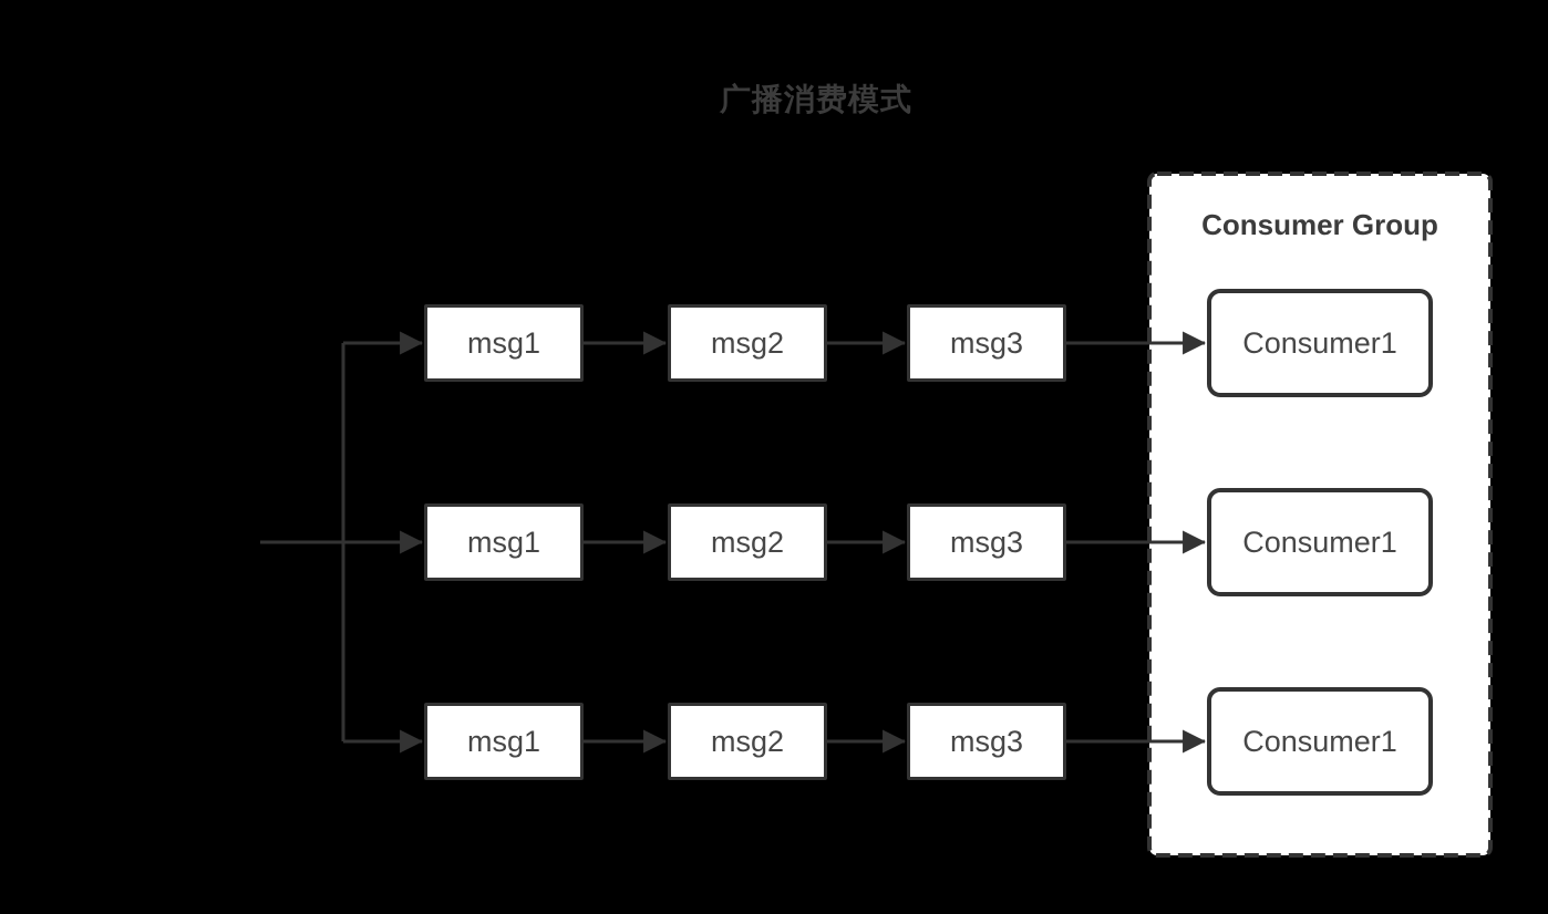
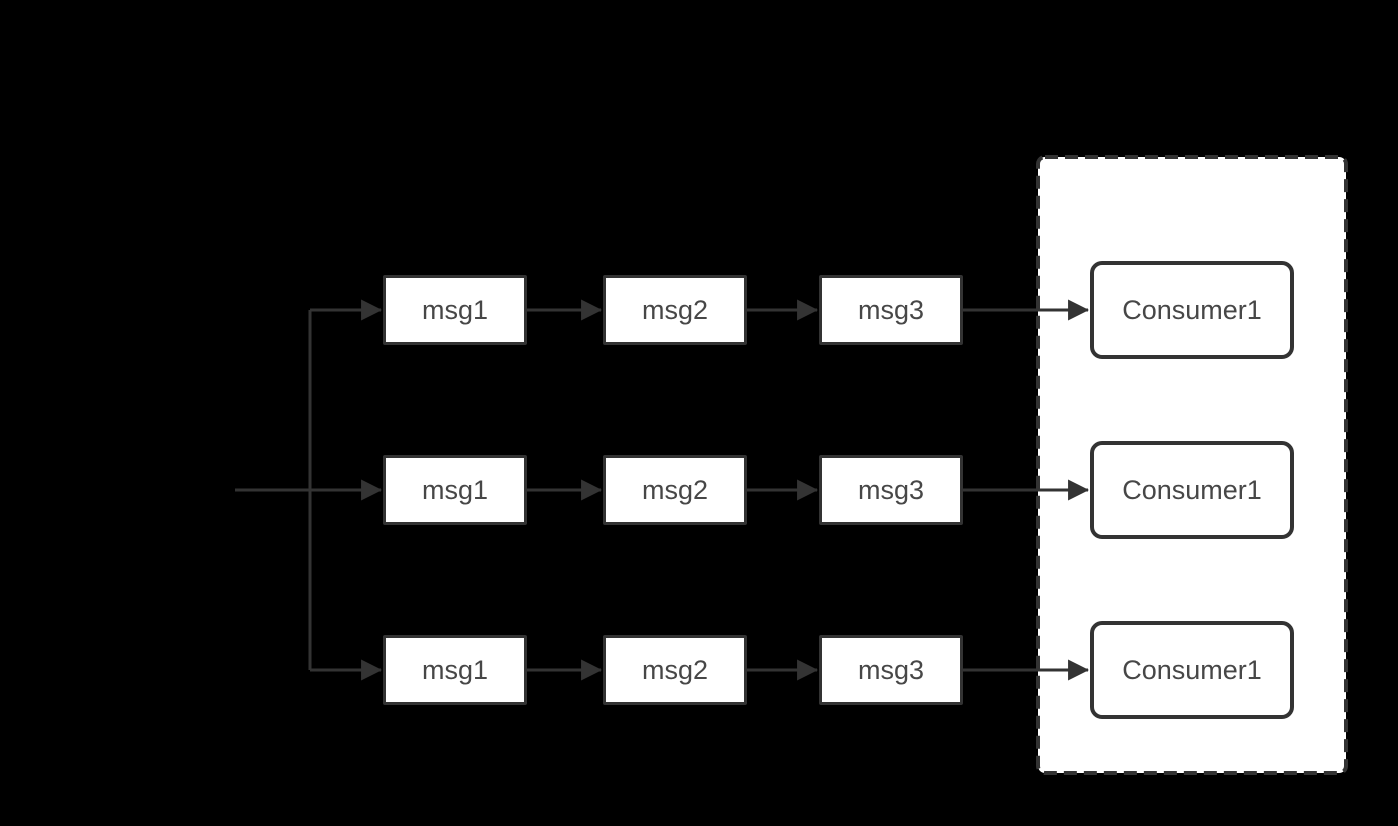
- 广播消费模式
- Consumer Group
  msg1
  msg2
  msg3
  msg1
  msg2
  msg3
  msg1
  msg2
  msg3
  Consumer1
  Consumer1
  Consumer1
